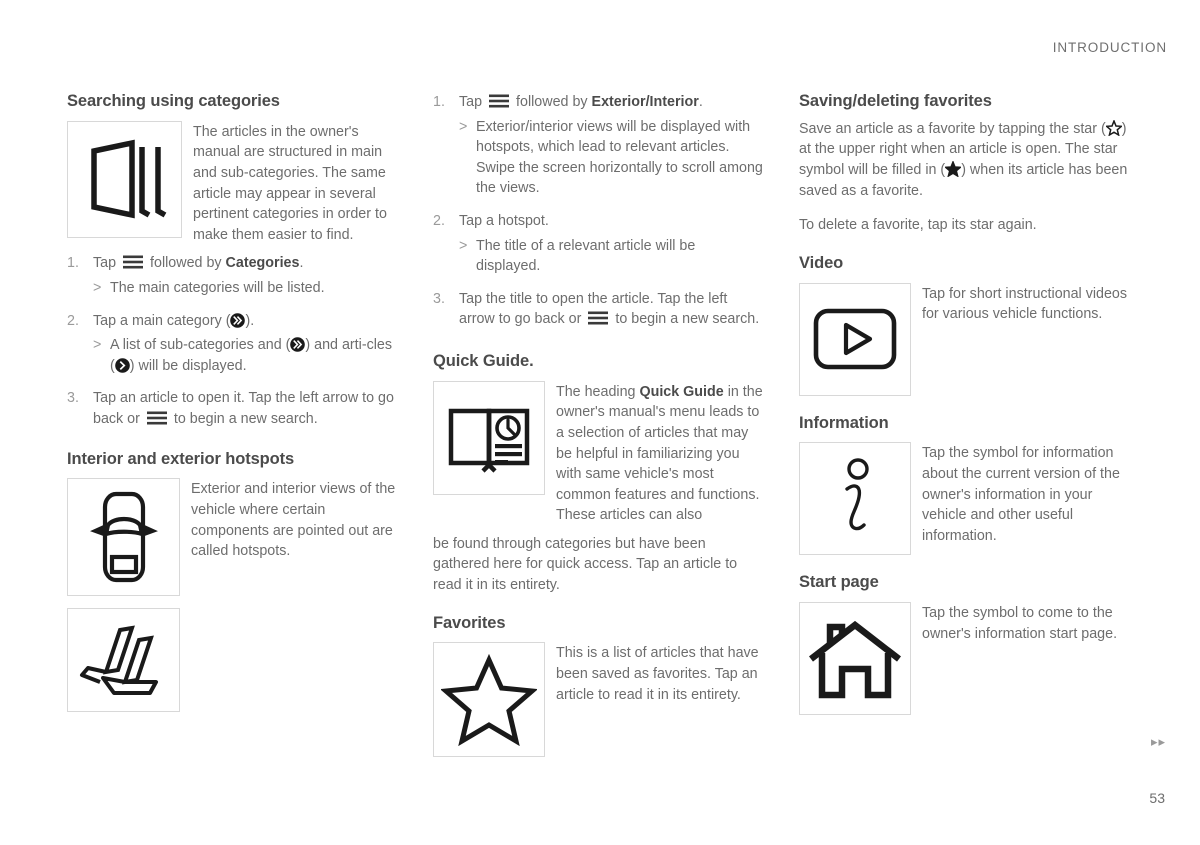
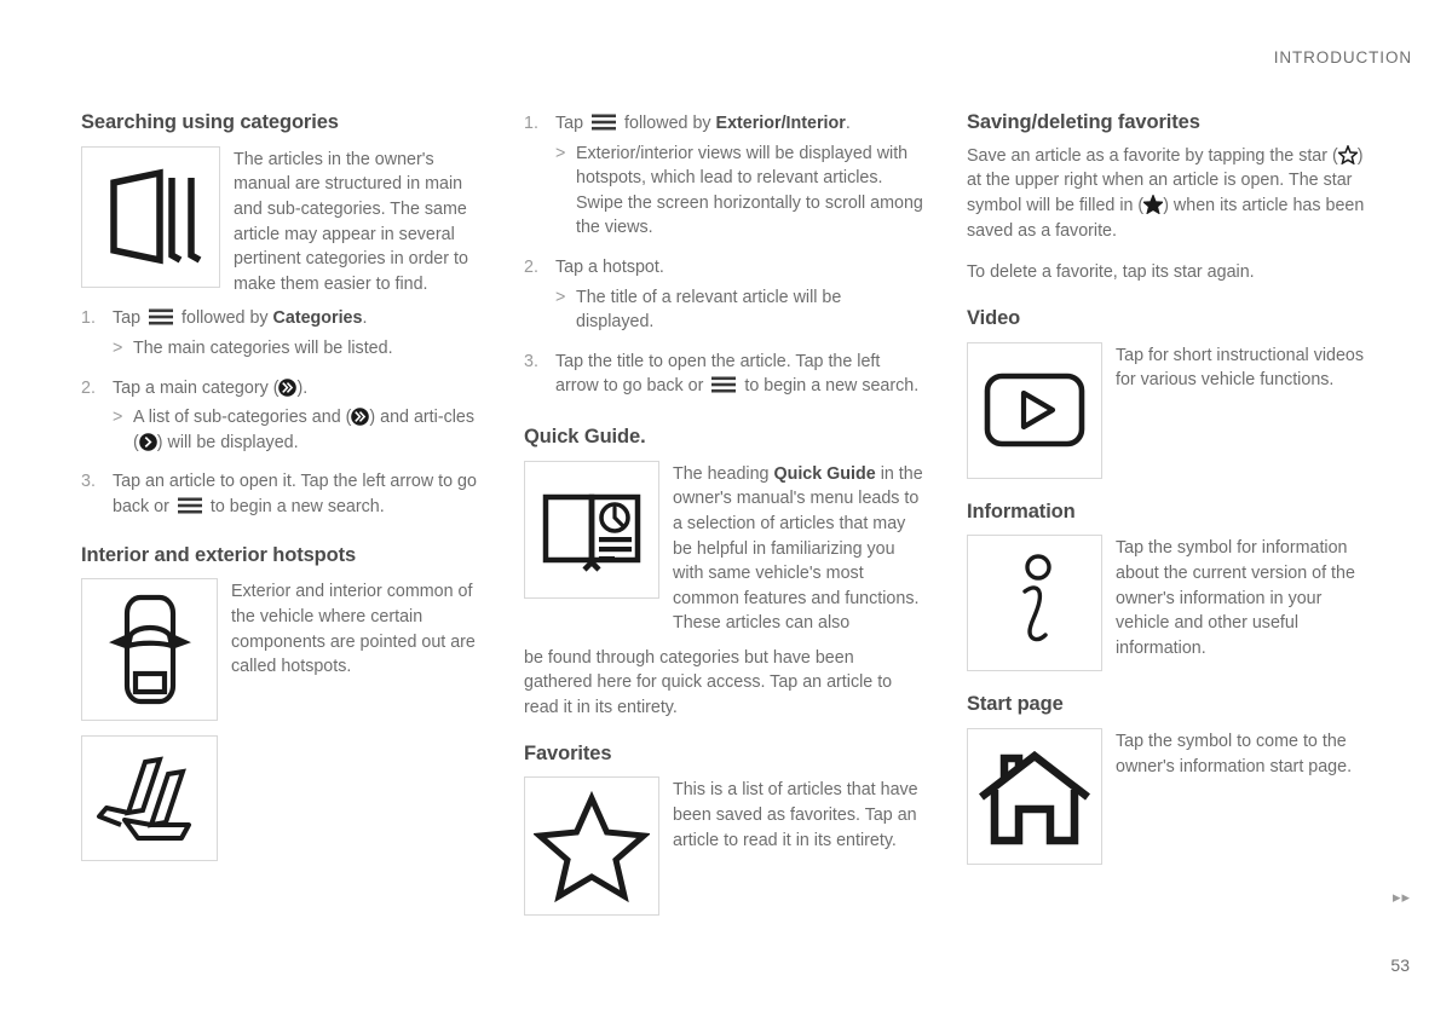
  INTRODUCTION
  Searching using categories
  The articles in the owner's manual are structured in main and sub-categories. The same article may appear in several pertinent categories in order to make them easier to find.
  1.
  Tap followed by Categories.
  >
  The main categories will be listed.
  2.
  Tap a main category ( ).
  >
  A list of sub-categories and ( ) and arti-cles ( ) will be displayed.
  3.
  Tap an article to open it. Tap the left arrow to go back or to begin a new search.
  Interior and exterior hotspots
- Exterior and interior views of the vehicle where certain components are pointed out are called hotspots.
+ Exterior and interior common of the vehicle where certain components are pointed out are called hotspots.
  1.
  Tap followed by Exterior/Interior.
  >
  Exterior/interior views will be displayed with hotspots, which lead to relevant articles. Swipe the screen horizontally to scroll among the views.
  2.
  Tap a hotspot.
  >
  The title of a relevant article will be displayed.
  3.
  Tap the title to open the article. Tap the left arrow to go back or to begin a new search.
  Quick Guide.
  The heading Quick Guide in the owner's manual's menu leads to a selection of articles that may be helpful in familiarizing you with same vehicle's most common features and functions. These articles can also
  be found through categories but have been gathered here for quick access. Tap an article to read it in its entirety.
  Favorites
  This is a list of articles that have been saved as favorites. Tap an article to read it in its entirety.
  Saving/deleting favorites
  Save an article as a favorite by tapping the star ( ) at the upper right when an article is open. The star symbol will be filled in ( ) when its article has been saved as a favorite.
  To delete a favorite, tap its star again.
  Video
  Tap for short instructional videos for various vehicle functions.
  Information
  Tap the symbol for information about the current version of the owner's information in your vehicle and other useful information.
  Start page
  Tap the symbol to come to the owner's information start page.
  ▸▸
  53
